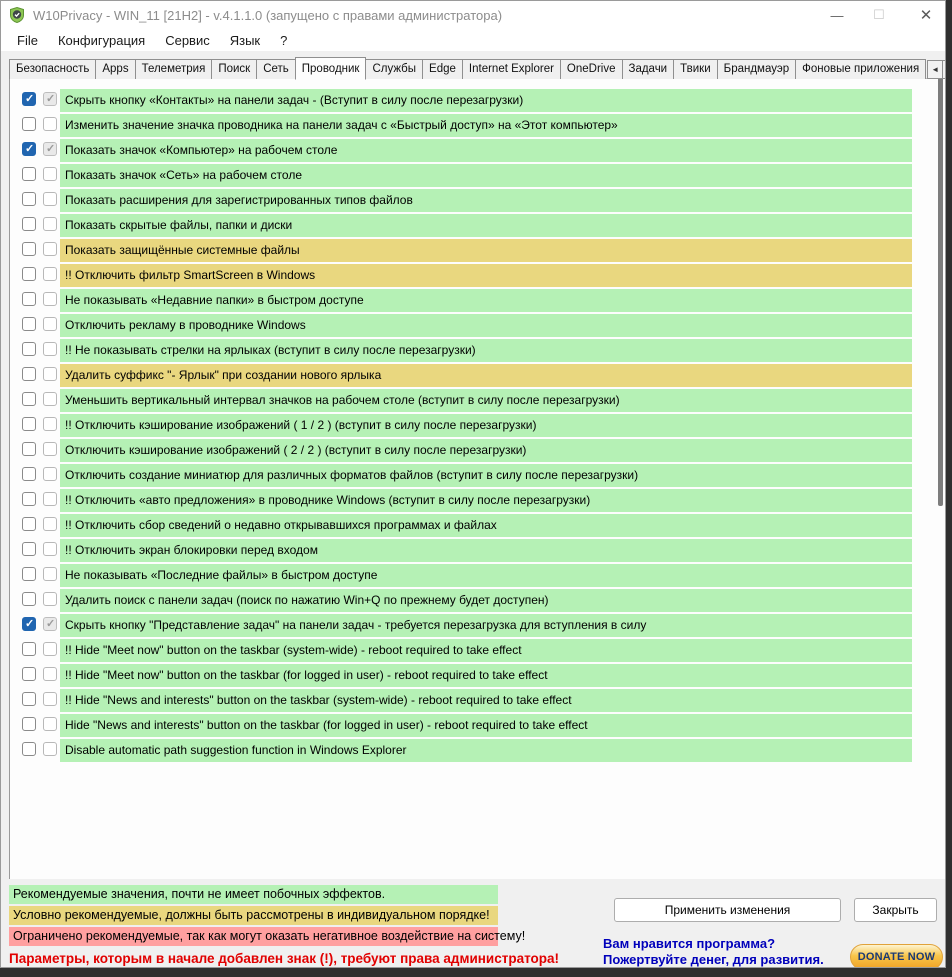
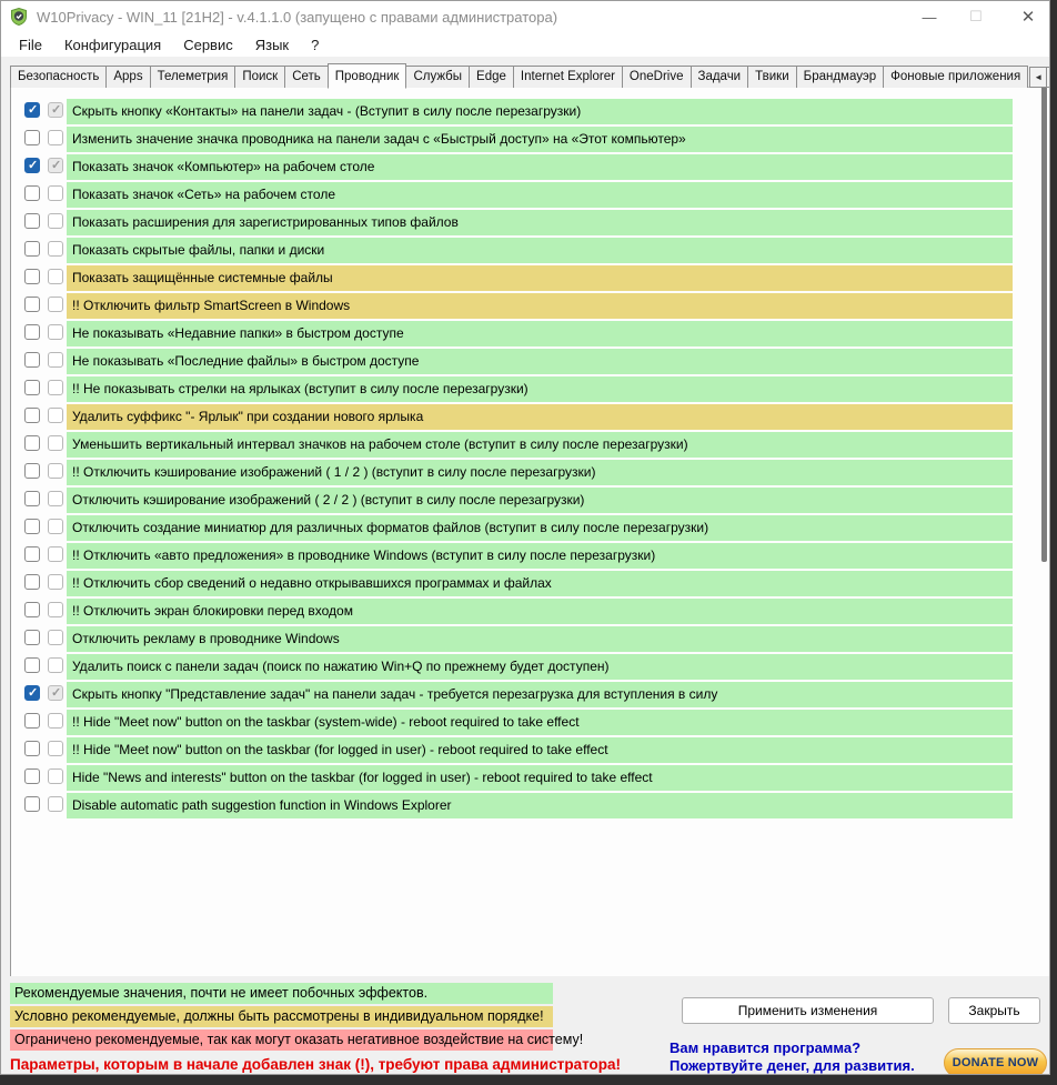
  W10Privacy - WIN_11 [21H2] - v.4.1.1.0 (запущено с правами администратора)
  —
  ☐
  ✕
  File
  Конфигурация
  Сервис
  Язык
  ?
  Безопасность
  Apps
  Телеметрия
  Поиск
  Сеть
  Проводник
  Службы
  Edge
  Internet Explorer
  OneDrive
  Задачи
  Твики
  Брандмауэр
  Фоновые приложения
  ◄
  ✓
  ✓
  Скрыть кнопку «Контакты» на панели задач - (Вступит в силу после перезагрузки)
  Изменить значение значка проводника на панели задач с «Быстрый доступ» на «Этот компьютер»
  ✓
  ✓
  Показать значок «Компьютер» на рабочем столе
  Показать значок «Сеть» на рабочем столе
  Показать расширения для зарегистрированных типов файлов
  Показать скрытые файлы, папки и диски
  Показать защищённые системные файлы
  !! Отключить фильтр SmartScreen в Windows
  Не показывать «Недавние папки» в быстром доступе
- Отключить рекламу в проводнике Windows
+ Не показывать «Последние файлы» в быстром доступе
  !! Не показывать стрелки на ярлыках (вступит в силу после перезагрузки)
  Удалить суффикс "- Ярлык" при создании нового ярлыка
  Уменьшить вертикальный интервал значков на рабочем столе (вступит в силу после перезагрузки)
  !! Отключить кэширование изображений ( 1 / 2 ) (вступит в силу после перезагрузки)
  Отключить кэширование изображений ( 2 / 2 ) (вступит в силу после перезагрузки)
  Отключить создание миниатюр для различных форматов файлов (вступит в силу после перезагрузки)
  !! Отключить «авто предложения» в проводнике Windows (вступит в силу после перезагрузки)
  !! Отключить сбор сведений о недавно открывавшихся программах и файлах
  !! Отключить экран блокировки перед входом
- Не показывать «Последние файлы» в быстром доступе
+ Отключить рекламу в проводнике Windows
  Удалить поиск с панели задач (поиск по нажатию Win+Q по прежнему будет доступен)
  ✓
  ✓
  Скрыть кнопку "Представление задач" на панели задач - требуется перезагрузка для вступления в силу
  !! Hide "Meet now" button on the taskbar (system-wide) - reboot required to take effect
  !! Hide "Meet now" button on the taskbar (for logged in user) - reboot required to take effect
- !! Hide "News and interests" button on the taskbar (system-wide) - reboot required to take effect
  Hide "News and interests" button on the taskbar (for logged in user) - reboot required to take effect
  Disable automatic path suggestion function in Windows Explorer
  Рекомендуемые значения, почти не имеет побочных эффектов.
  Условно рекомендуемые, должны быть рассмотрены в индивидуальном порядке!
  Ограничено рекомендуемые, так как могут оказать негативное воздействие на систему!
  Параметры, которым в начале добавлен знак (!), требуют права администратора!
  Применить изменения
  Закрыть
  Вам нравится программа?
  Пожертвуйте денег, для развития.
  DONATE NOW
